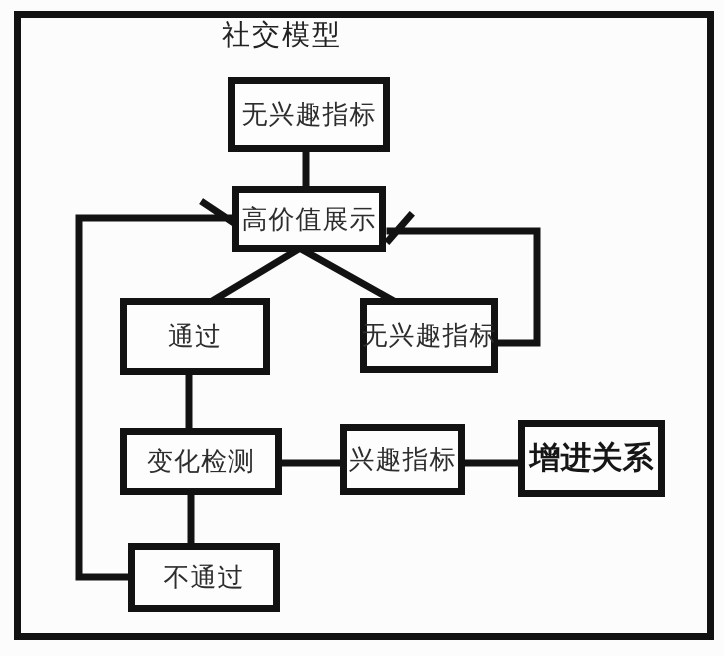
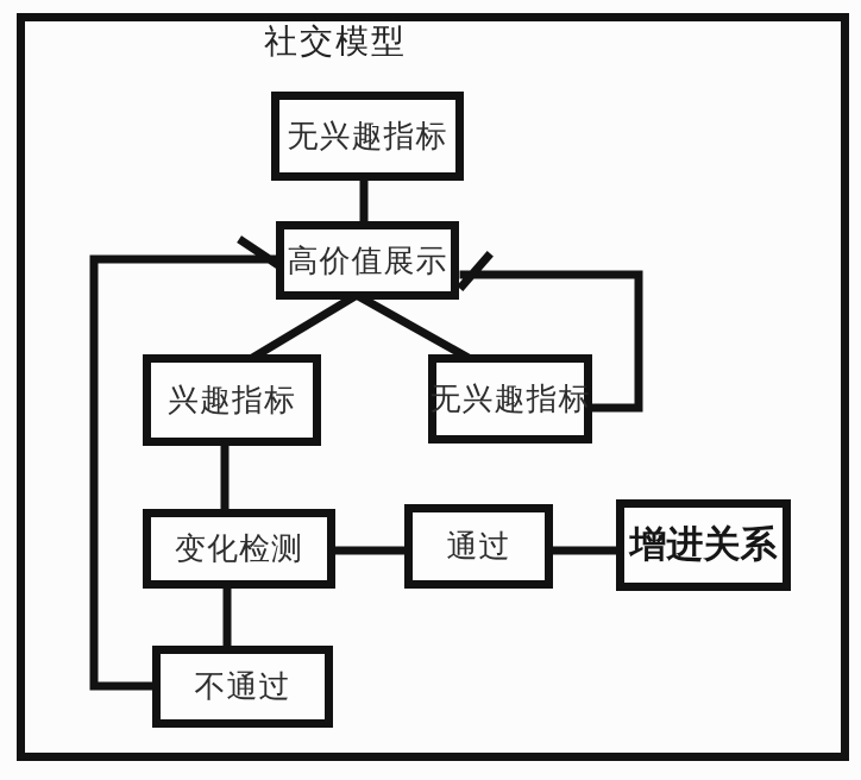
  社交模型
  无兴趣指标
  高价值展示
- 通过
+ 兴趣指标
  无兴趣指标
  变化检测
- 兴趣指标
+ 通过
  增进关系
  不通过
